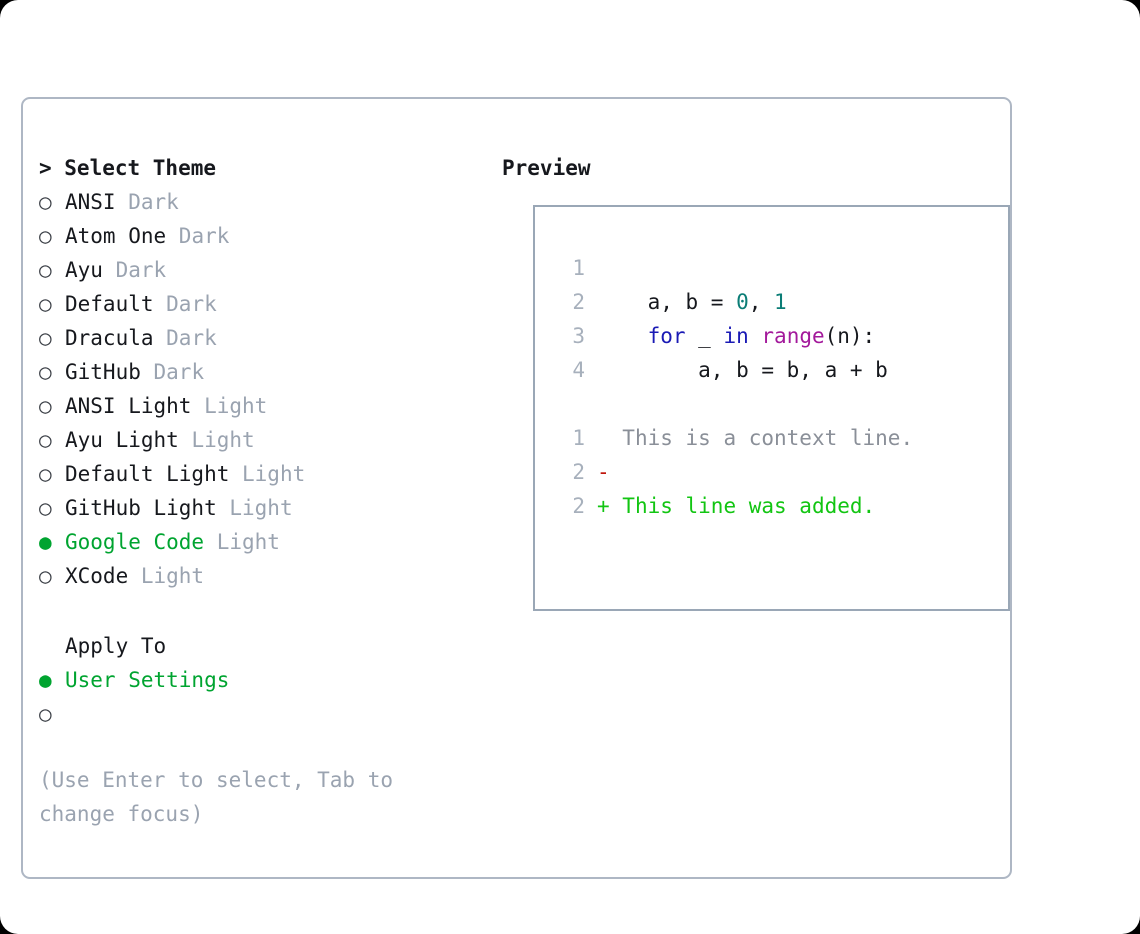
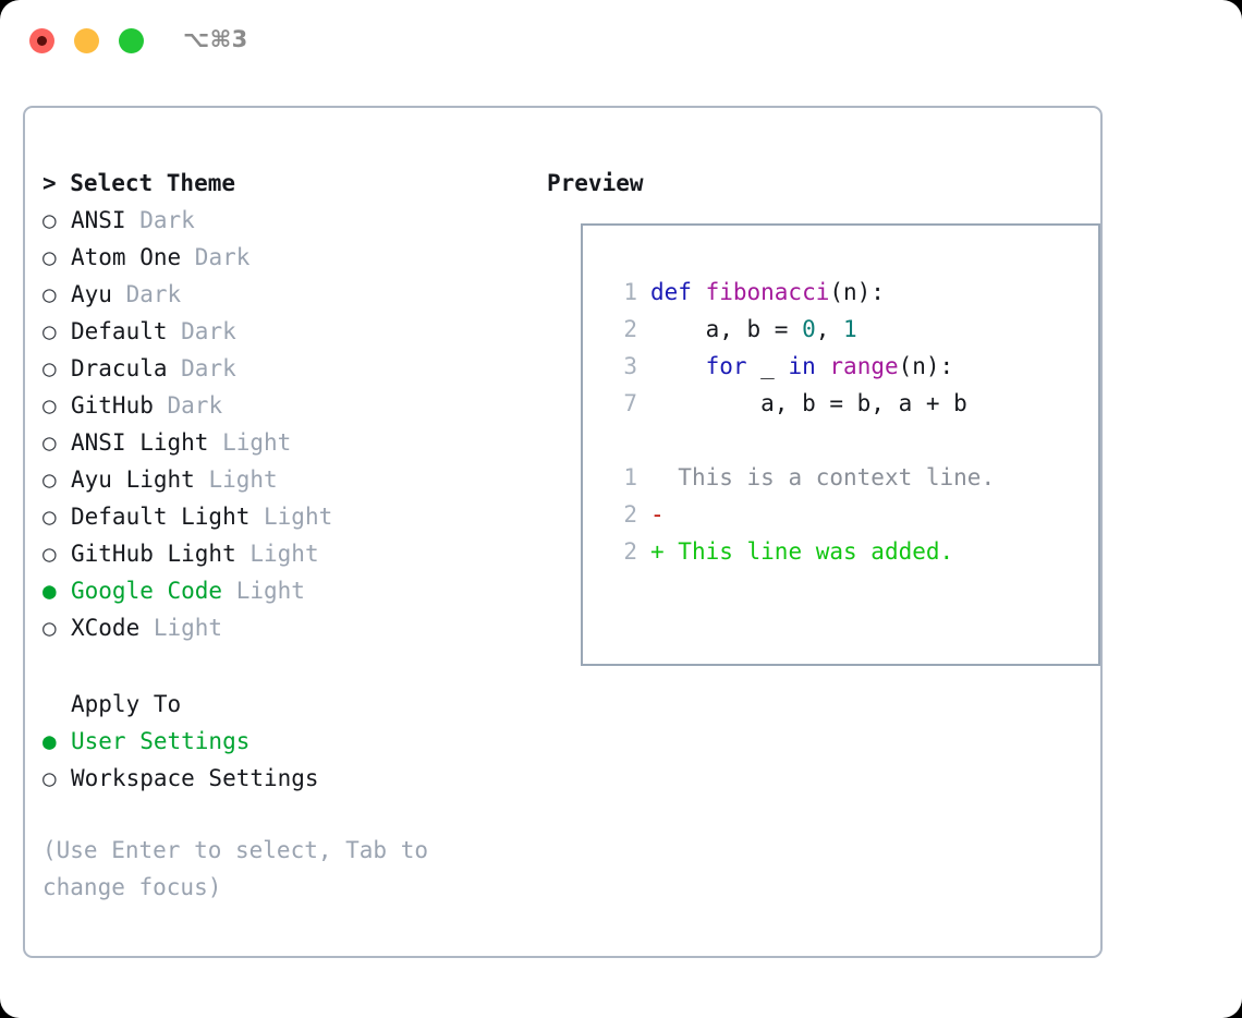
+ ⌥⌘3
  > Select Theme
  ○
  ANSI
  Dark
  ○
  Atom One
  Dark
  ○
  Ayu
  Dark
  ○
  Default
  Dark
  ○
  Dracula
  Dark
  ○
  GitHub
  Dark
  ○
  ANSI Light
  Light
  ○
  Ayu Light
  Light
  ○
  Default Light
  Light
  ○
  GitHub Light
  Light
  ●
  Google Code
  Light
  ○
  XCode
  Light
  Apply To
  ●
  User Settings
  ○
+ Workspace Settings
  (Use Enter to select, Tab to change focus)
  Preview
  1
+ def fibonacci(n):
  2
  a, b = 0, 1
  3
  for _ in range(n):
- 4
+ 7
  a, b = b, a + b
  1
  This is a context line.
  2
  -
  2
  +
  This line was added.
